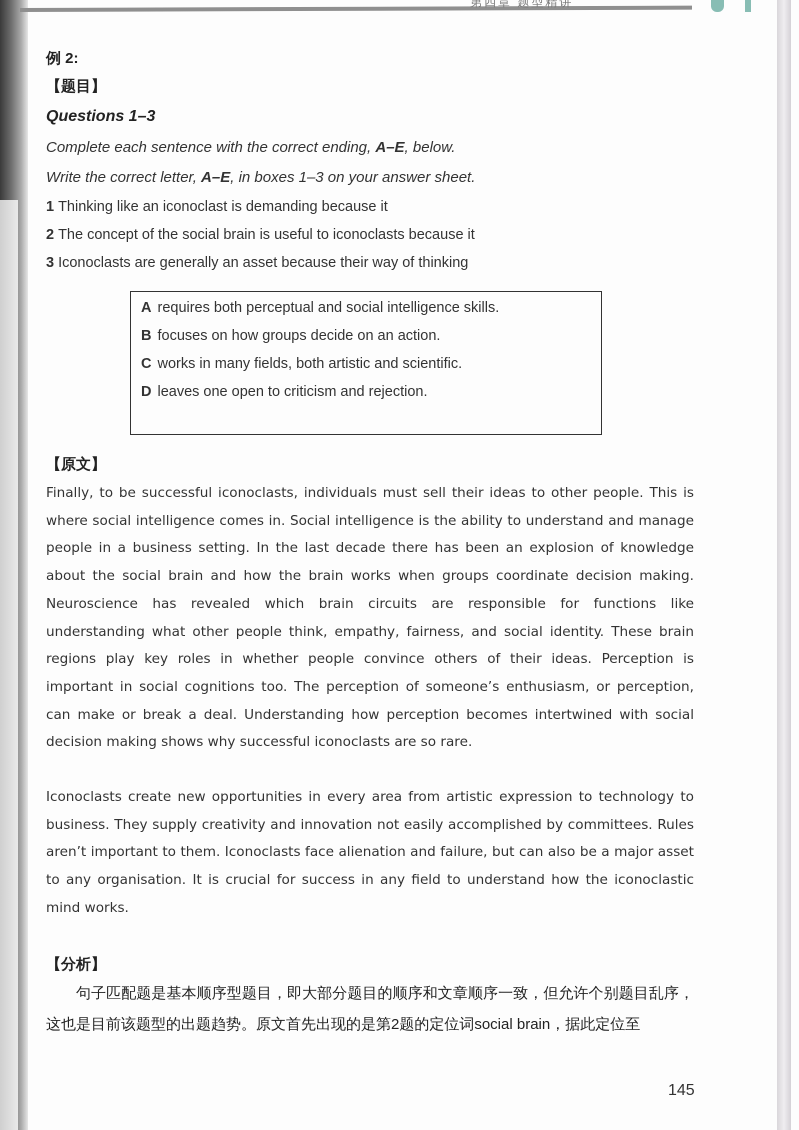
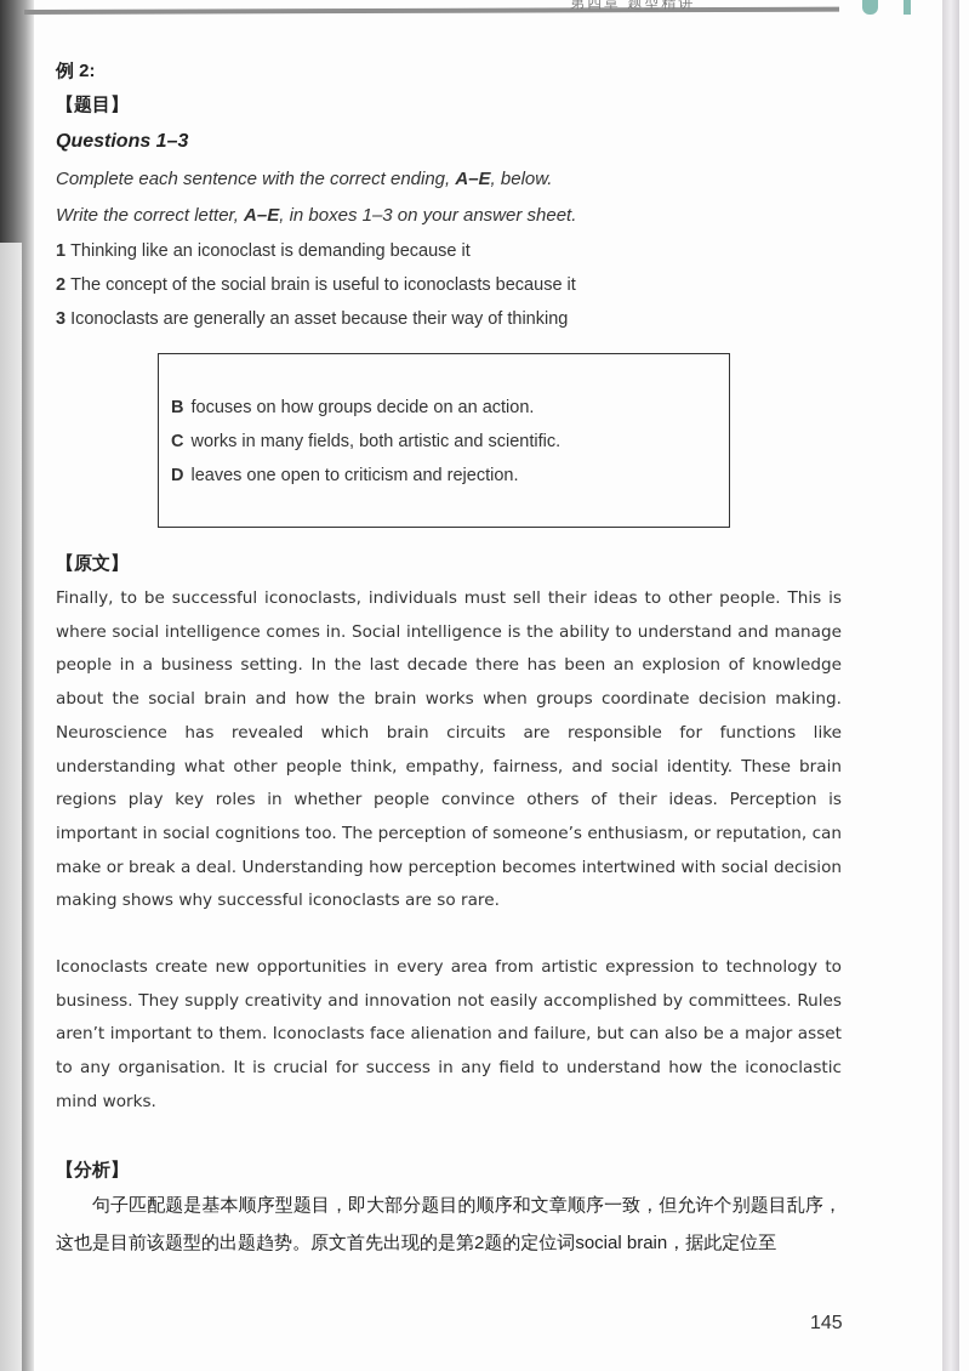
  第四章 题型精讲
  例 2:
  【题目】
  Questions 1–3
  Complete each sentence with the correct ending, A–E, below.
  Write the correct letter, A–E, in boxes 1–3 on your answer sheet.
  1 Thinking like an iconoclast is demanding because it
  2 The concept of the social brain is useful to iconoclasts because it
  3 Iconoclasts are generally an asset because their way of thinking
- A requires both perceptual and social intelligence skills.
  B focuses on how groups decide on an action.
  C works in many fields, both artistic and scientific.
  D leaves one open to criticism and rejection.
  【原文】
- Finally, to be successful iconoclasts, individuals must sell their ideas to other people. This is where social intelligence comes in. Social intelligence is the ability to understand and manage people in a business setting. In the last decade there has been an explosion of knowledge about the social brain and how the brain works when groups coordinate decision making. Neuroscience has revealed which brain circuits are responsible for functions like understanding what other people think, empathy, fairness, and social identity. These brain regions play key roles in whether people convince others of their ideas. Perception is important in social cognitions too. The perception of someone’s enthusiasm, or perception, can make or break a deal. Understanding how perception becomes intertwined with social decision making shows why successful iconoclasts are so rare.
+ Finally, to be successful iconoclasts, individuals must sell their ideas to other people. This is where social intelligence comes in. Social intelligence is the ability to understand and manage people in a business setting. In the last decade there has been an explosion of knowledge about the social brain and how the brain works when groups coordinate decision making. Neuroscience has revealed which brain circuits are responsible for functions like understanding what other people think, empathy, fairness, and social identity. These brain regions play key roles in whether people convince others of their ideas. Perception is important in social cognitions too. The perception of someone’s enthusiasm, or reputation, can make or break a deal. Understanding how perception becomes intertwined with social decision making shows why successful iconoclasts are so rare.
  Iconoclasts create new opportunities in every area from artistic expression to technology to business. They supply creativity and innovation not easily accomplished by committees. Rules aren’t important to them. Iconoclasts face alienation and failure, but can also be a major asset to any organisation. It is crucial for success in any field to understand how the iconoclastic mind works.
  【分析】
  句子匹配题是基本顺序型题目，即大部分题目的顺序和文章顺序一致，但允许个别题目乱序，这也是目前该题型的出题趋势。原文首先出现的是第2题的定位词social brain，据此定位至
  145
